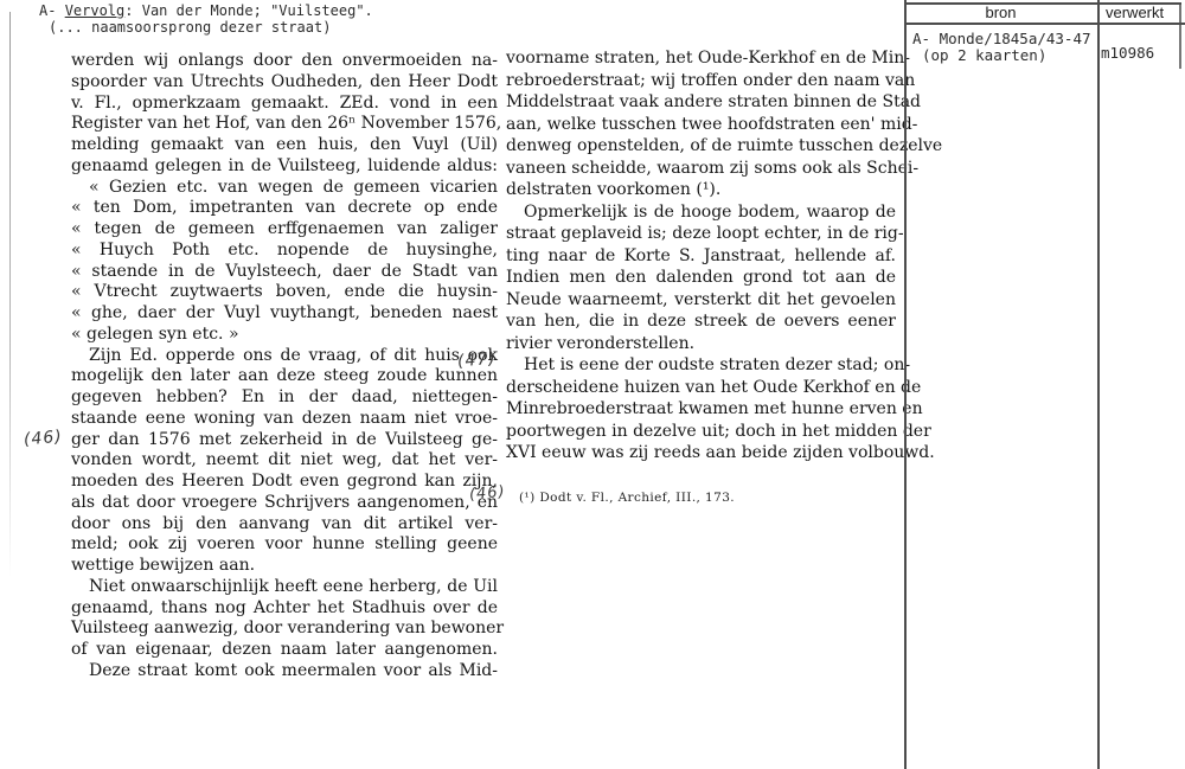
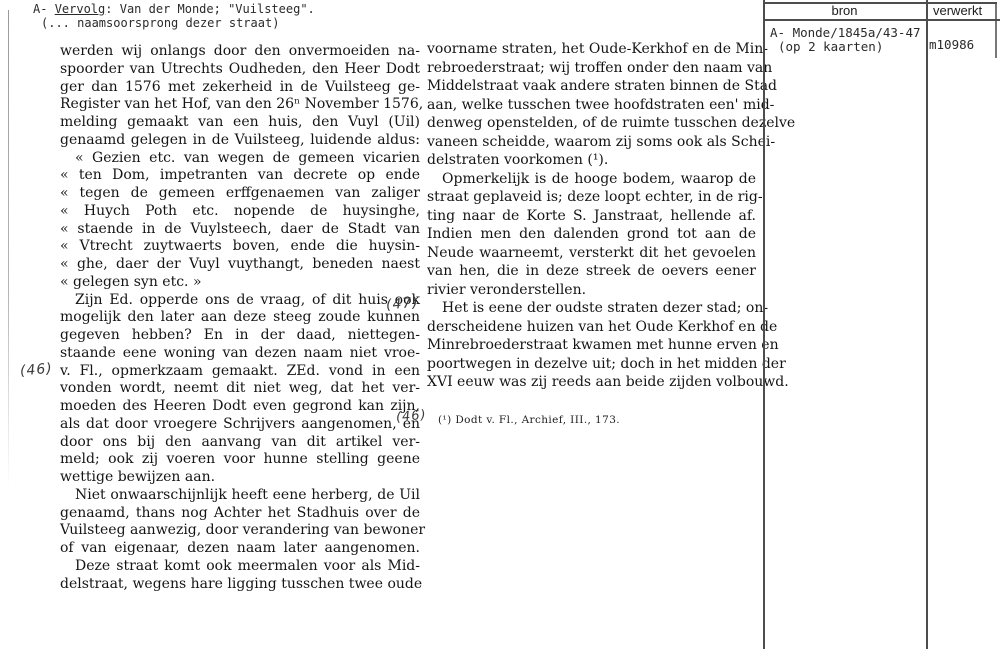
  A- Vervolg: Van der Monde; "Vuilsteeg".
  (... naamsoorsprong dezer straat)
  werden wij onlangs door den onvermoeiden na-
  spoorder van Utrechts Oudheden, den Heer Dodt
- v. Fl., opmerkzaam gemaakt. ZEd. vond in een
+ ger dan 1576 met zekerheid in de Vuilsteeg ge-
  Register van het Hof, van den 26ⁿ November 1576,
  melding gemaakt van een huis, den Vuyl (Uil)
  genaamd gelegen in de Vuilsteeg, luidende aldus:
  « Gezien etc. van wegen de gemeen vicarien
  « ten Dom, impetranten van decrete op ende
  « tegen de gemeen erffgenaemen van zaliger
  « Huych Poth etc. nopende de huysinghe,
  « staende in de Vuylsteech, daer de Stadt van
  « Vtrecht zuytwaerts boven, ende die huysin-
  « ghe, daer der Vuyl vuythangt, beneden naest
  « gelegen syn etc. »
  Zijn Ed. opperde ons de vraag, of dit huis ook
  mogelijk den later aan deze steeg zoude kunnen
  gegeven hebben? En in der daad, niettegen-
  staande eene woning van dezen naam niet vroe-
- ger dan 1576 met zekerheid in de Vuilsteeg ge-
+ v. Fl., opmerkzaam gemaakt. ZEd. vond in een
  vonden wordt, neemt dit niet weg, dat het ver-
  moeden des Heeren Dodt even gegrond kan zijn,
  als dat door vroegere Schrijvers aangenomen, en
  door ons bij den aanvang van dit artikel ver-
  meld; ook zij voeren voor hunne stelling geene
  wettige bewijzen aan.
  Niet onwaarschijnlijk heeft eene herberg, de Uil
  genaamd, thans nog Achter het Stadhuis over de
  Vuilsteeg aanwezig, door verandering van bewoner
  of van eigenaar, dezen naam later aangenomen.
  Deze straat komt ook meermalen voor als Mid-
+ delstraat, wegens hare ligging tusschen twee oude
  voorname straten, het Oude-Kerkhof en de Min-
  rebroederstraat; wij troffen onder den naam van
  Middelstraat vaak andere straten binnen de Std
  aan, welke tusschen twee hoofdstraten een' mid-
  denweg openstelden, of de ruimte tusschen deelve
  vaneen scheidde, waarom zij soms ook als Schei-
  delstraten voorkomen (¹).
  Opmerkelijk is de hooge bodem, waarop de
  straat geplaveid is; deze loopt echter, in de rig-
  ting naar de Korte S. Janstraat, hellende af.
  Indien men den dalenden grond tot aan de
  Neude waarneemt, versterkt dit het gevoelen
  van hen, die in deze streek de oevers eener
  rivier veronderstellen.
  Het is eene der oudste straten dezer stad; on-
  derscheidene huizen van het Oude Kerkhof ene
  Minrebroederstraat kwamen met hunne erven en
  poortwegen in dezelve uit; doch in het midden der
  XVI eeuw was zij reeds aan beide zijden volbouwd.
  (¹) Dodt v. Fl., Archief, III., 173.
  bron
  verwerkt
  A- Monde/1845a/43-47
  (op 2 kaarten)
  m10986
